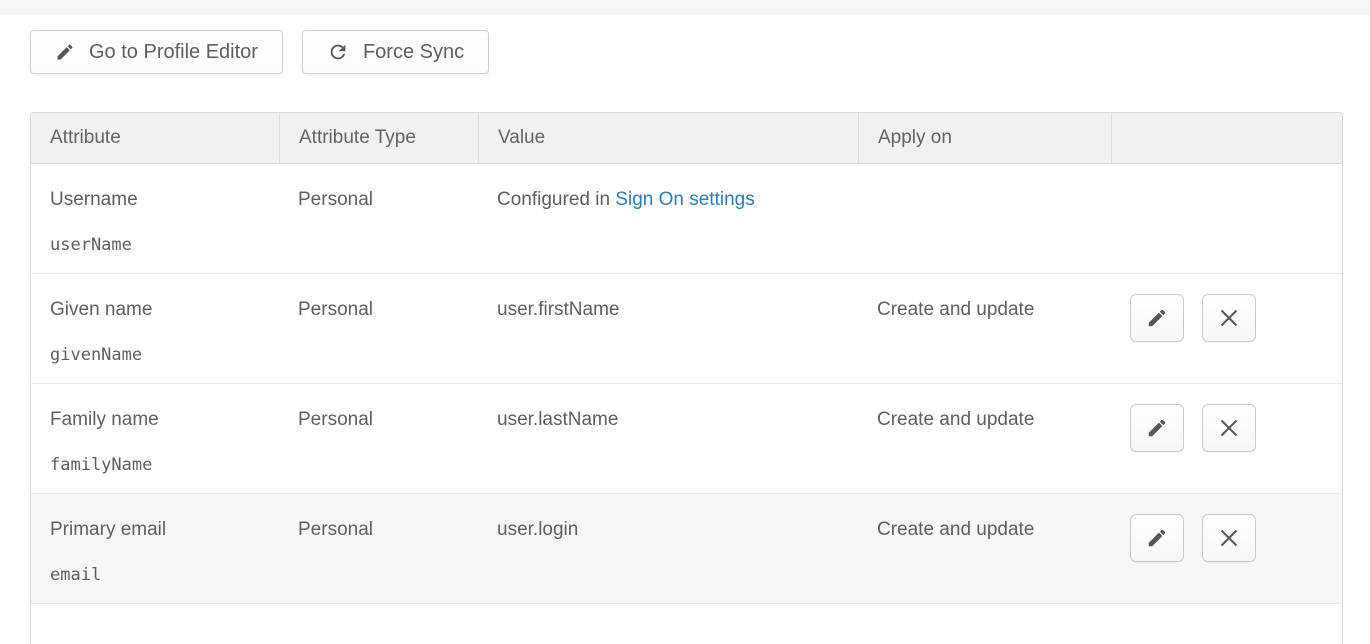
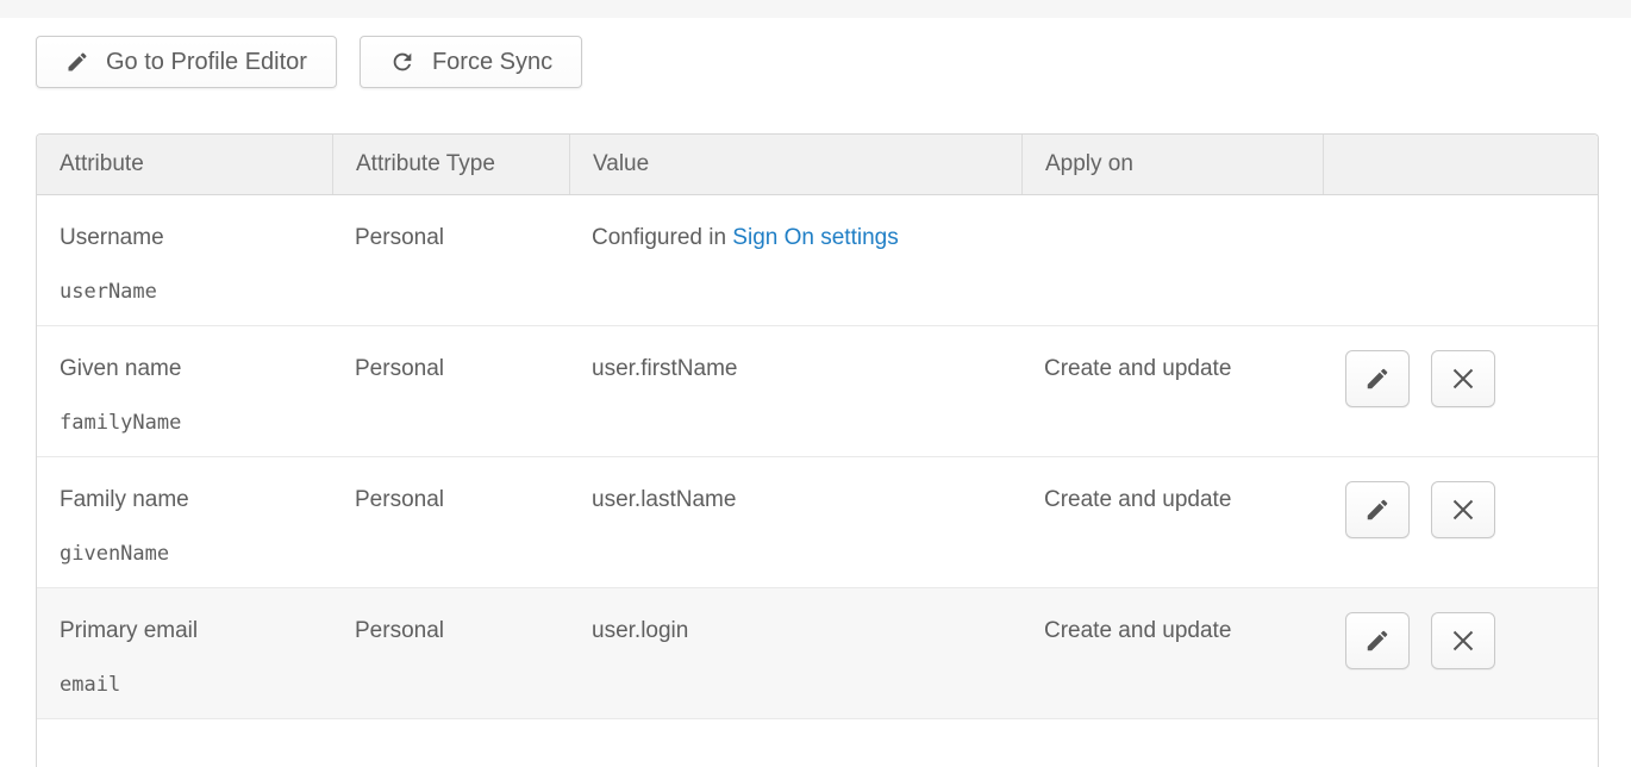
  Go to Profile Editor
  Force Sync
  Attribute
  Attribute Type
  Value
  Apply on
  Username
  userName
  Personal
  Configured in Sign On settings
  Given name
- givenName
+ familyName
  Personal
  user.firstName
  Create and update
  Family name
- familyName
+ givenName
  Personal
  user.lastName
  Create and update
  Primary email
  email
  Personal
  user.login
  Create and update
